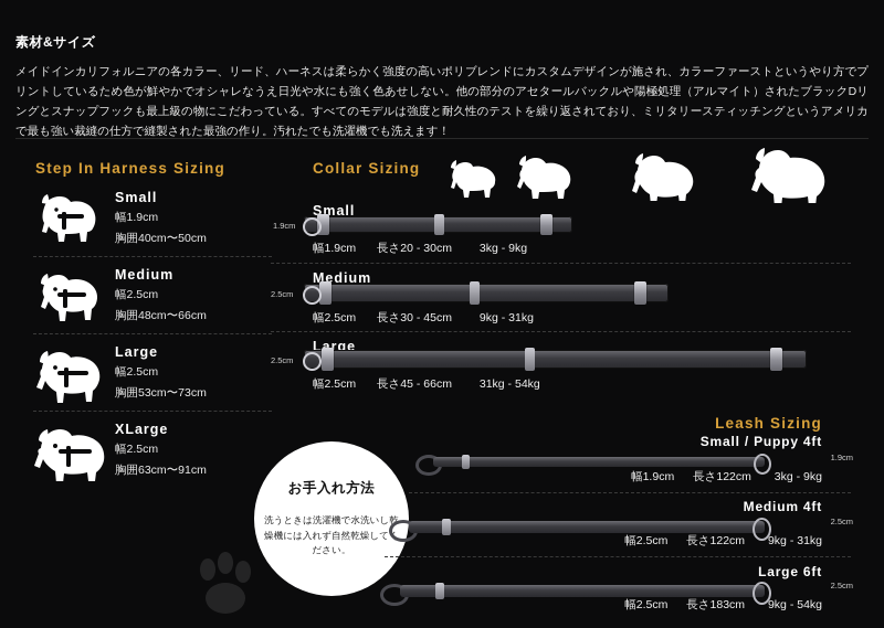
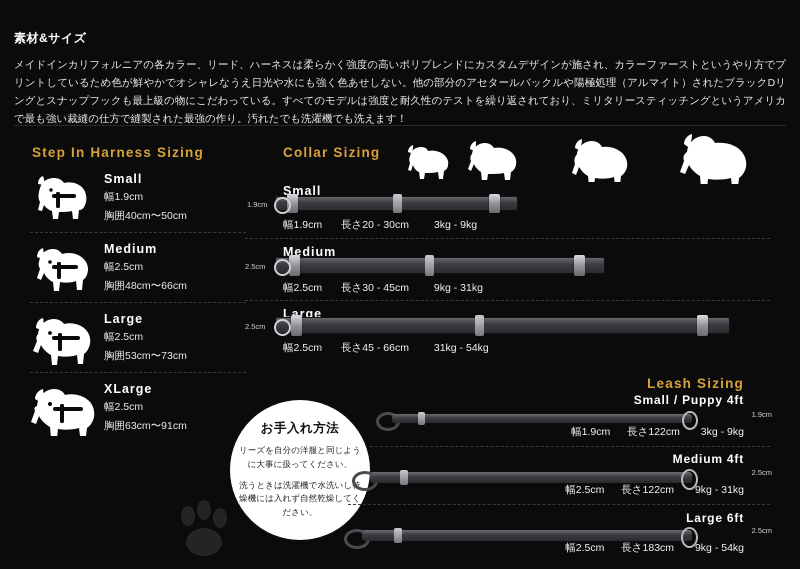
  素材&サイズ
  メイドインカリフォルニアの各カラー、リード、ハーネスは柔らかく強度の高いポリブレンドにカスタムデザインが施され、カラーファーストというやり方でプリントしているため色が鮮やかでオシャレなうえ日光や水にも強く色あせしない。他の部分のアセタールバックルや陽極処理（アルマイト）されたブラックDリングとスナップフックも最上級の物にこだわっている。すべてのモデルは強度と耐久性のテストを繰り返されており、ミリタリースティッチングというアメリカで最も強い裁縫の仕方で縫製された最強の作り。汚れたでも洗濯機でも洗えます！
  Step In Harness Sizing
  Collar Sizing
  Leash Sizing
  Small
  幅1.9cm
  胸囲40cm〜50cm
  Medium
  幅2.5cm
  胸囲48cm〜66cm
  Large
  幅2.5cm
  胸囲53cm〜73cm
  XLarge
  幅2.5cm
  胸囲63cm〜91cm
  Small
  1.9cm
  幅1.9cm 長さ20 - 30cm 3kg - 9kg
  Medium
  2.5cm
  幅2.5cm 長さ30 - 45cm 9kg - 31kg
  Large
  2.5cm
  幅2.5cm 長さ45 - 66cm 31kg - 54kg
  お手入れ方法
+ リーズを自分の洋服と同じように大事に扱ってください。
  洗うときは洗濯機で水洗いし乾燥機には入れず自然乾燥してください。
  Small / Puppy 4ft
  1.9cm
  幅1.9cm 長さ122cm 3kg - 9kg
  Medium 4ft
  2.5cm
  幅2.5cm 長さ122cm 9kg - 31kg
  Large 6ft
  2.5cm
  幅2.5cm 長さ183cm 9kg - 54kg
